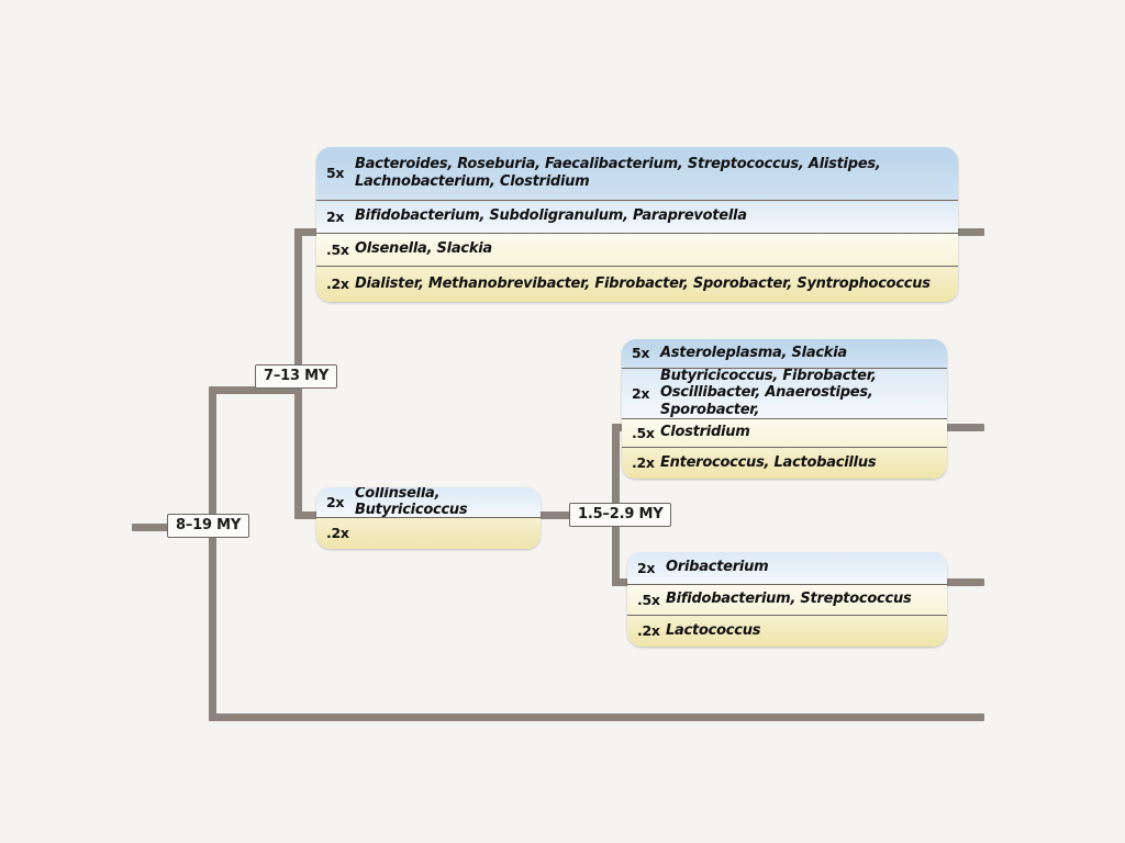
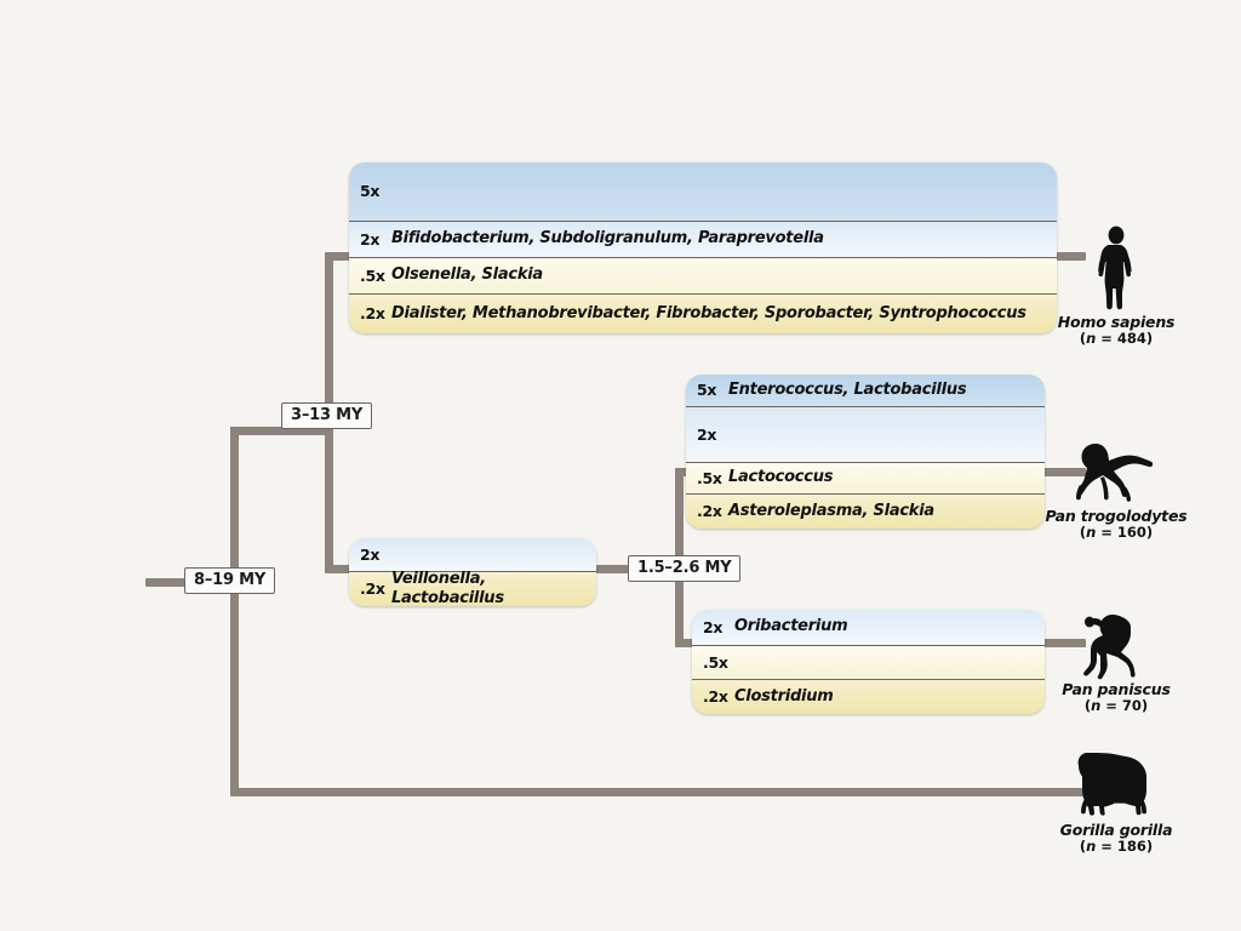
  8–19 MY
- 7–13 MY
+ 3–13 MY
- 1.5–2.9 MY
+ 1.5–2.6 MY
  5x
- Bacteroides, Roseburia, Faecalibacterium, Streptococcus, Alistipes, Lachnobacterium, Clostridium
  2x
  Bifidobacterium, Subdoligranulum, Paraprevotella
  .5x
  Olsenella, Slackia
  .2x
  Dialister, Methanobrevibacter, Fibrobacter, Sporobacter, Syntrophococcus
  5x
- Asteroleplasma, Slackia
+ Enterococcus, Lactobacillus
  2x
- Butyricicoccus, Fibrobacter, Oscillibacter, Anaerostipes, Sporobacter,
  .5x
- Clostridium
+ Lactococcus
  .2x
- Enterococcus, Lactobacillus
+ Asteroleplasma, Slackia
  2x
- Collinsella, Butyricicoccus
  .2x
+ Veillonella, Lactobacillus
  2x
  Oribacterium
  .5x
- Bifidobacterium, Streptococcus
  .2x
- Lactococcus
+ Clostridium
+ Homo sapiens
+ (n = 484)
+ Pan trogolodytes
+ (n = 160)
+ Pan paniscus
+ (n = 70)
+ Gorilla gorilla
+ (n = 186)
